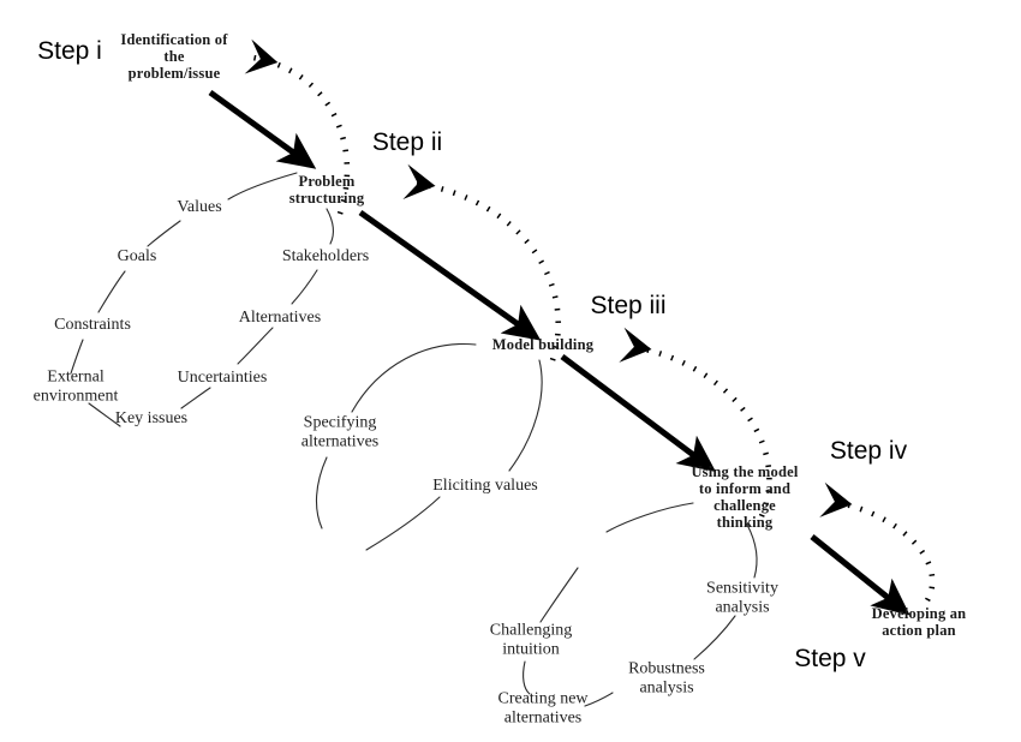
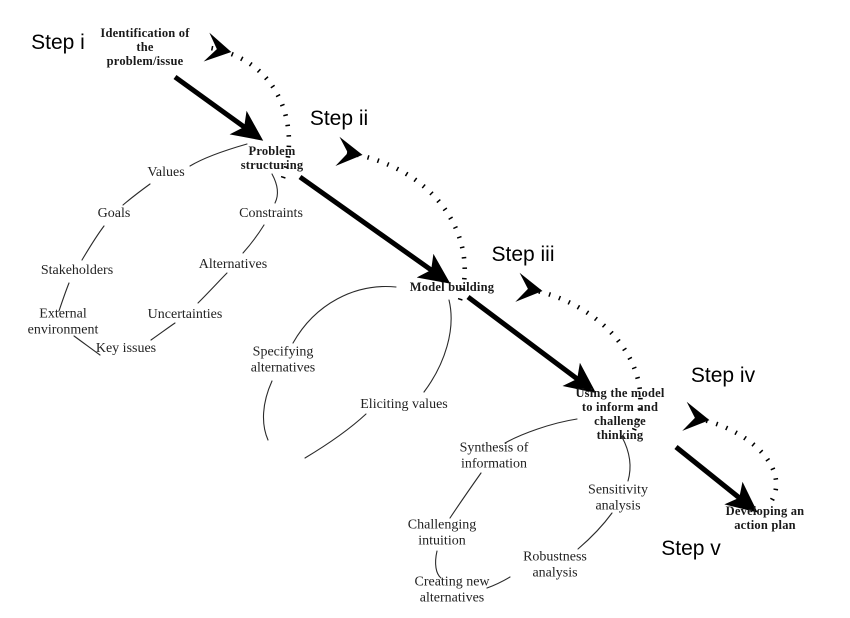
  Identification of
  the
  problem/issue
  Problem
  structuring
  Model building
  Using the model
  to inform and
  challenge
  thinking
  Developing an
  action plan
  Values
  Goals
- Constraints
+ Stakeholders
  External
  environment
  Key issues
  Uncertainties
  Alternatives
- Stakeholders
+ Constraints
  Specifying
  alternatives
  Eliciting values
+ Synthesis of
+ information
  Challenging
  intuition
  Creating new
  alternatives
  Robustness
  analysis
  Sensitivity
  analysis
  Step i
  Step ii
  Step iii
  Step iv
  Step v
